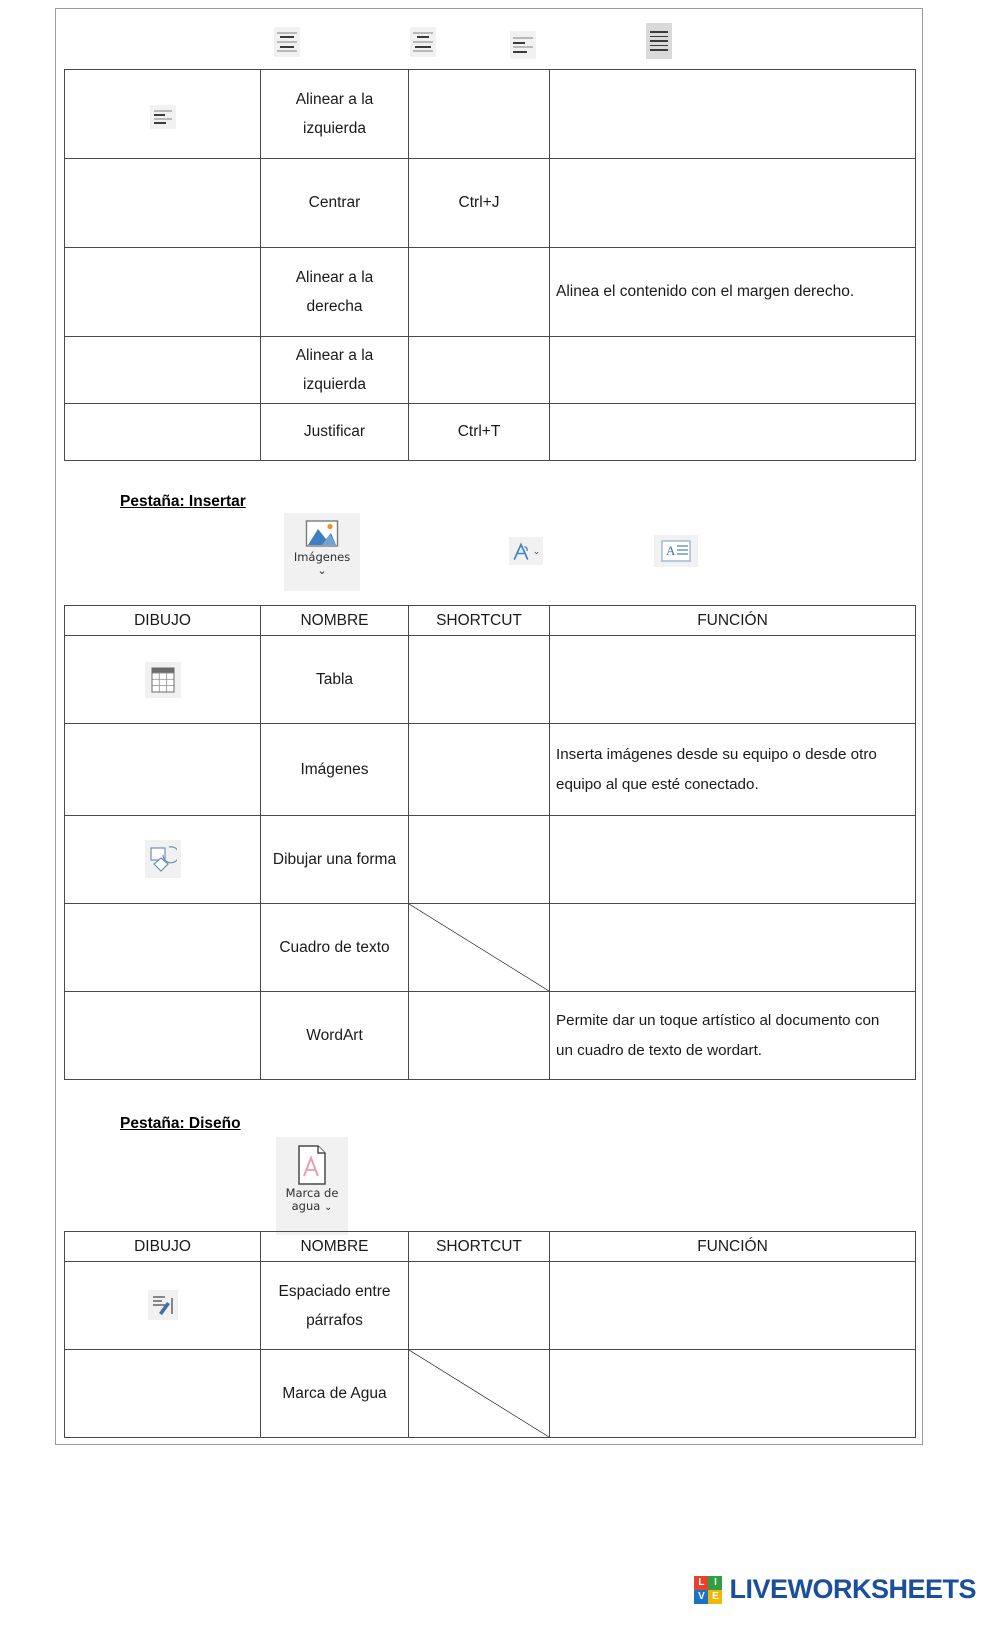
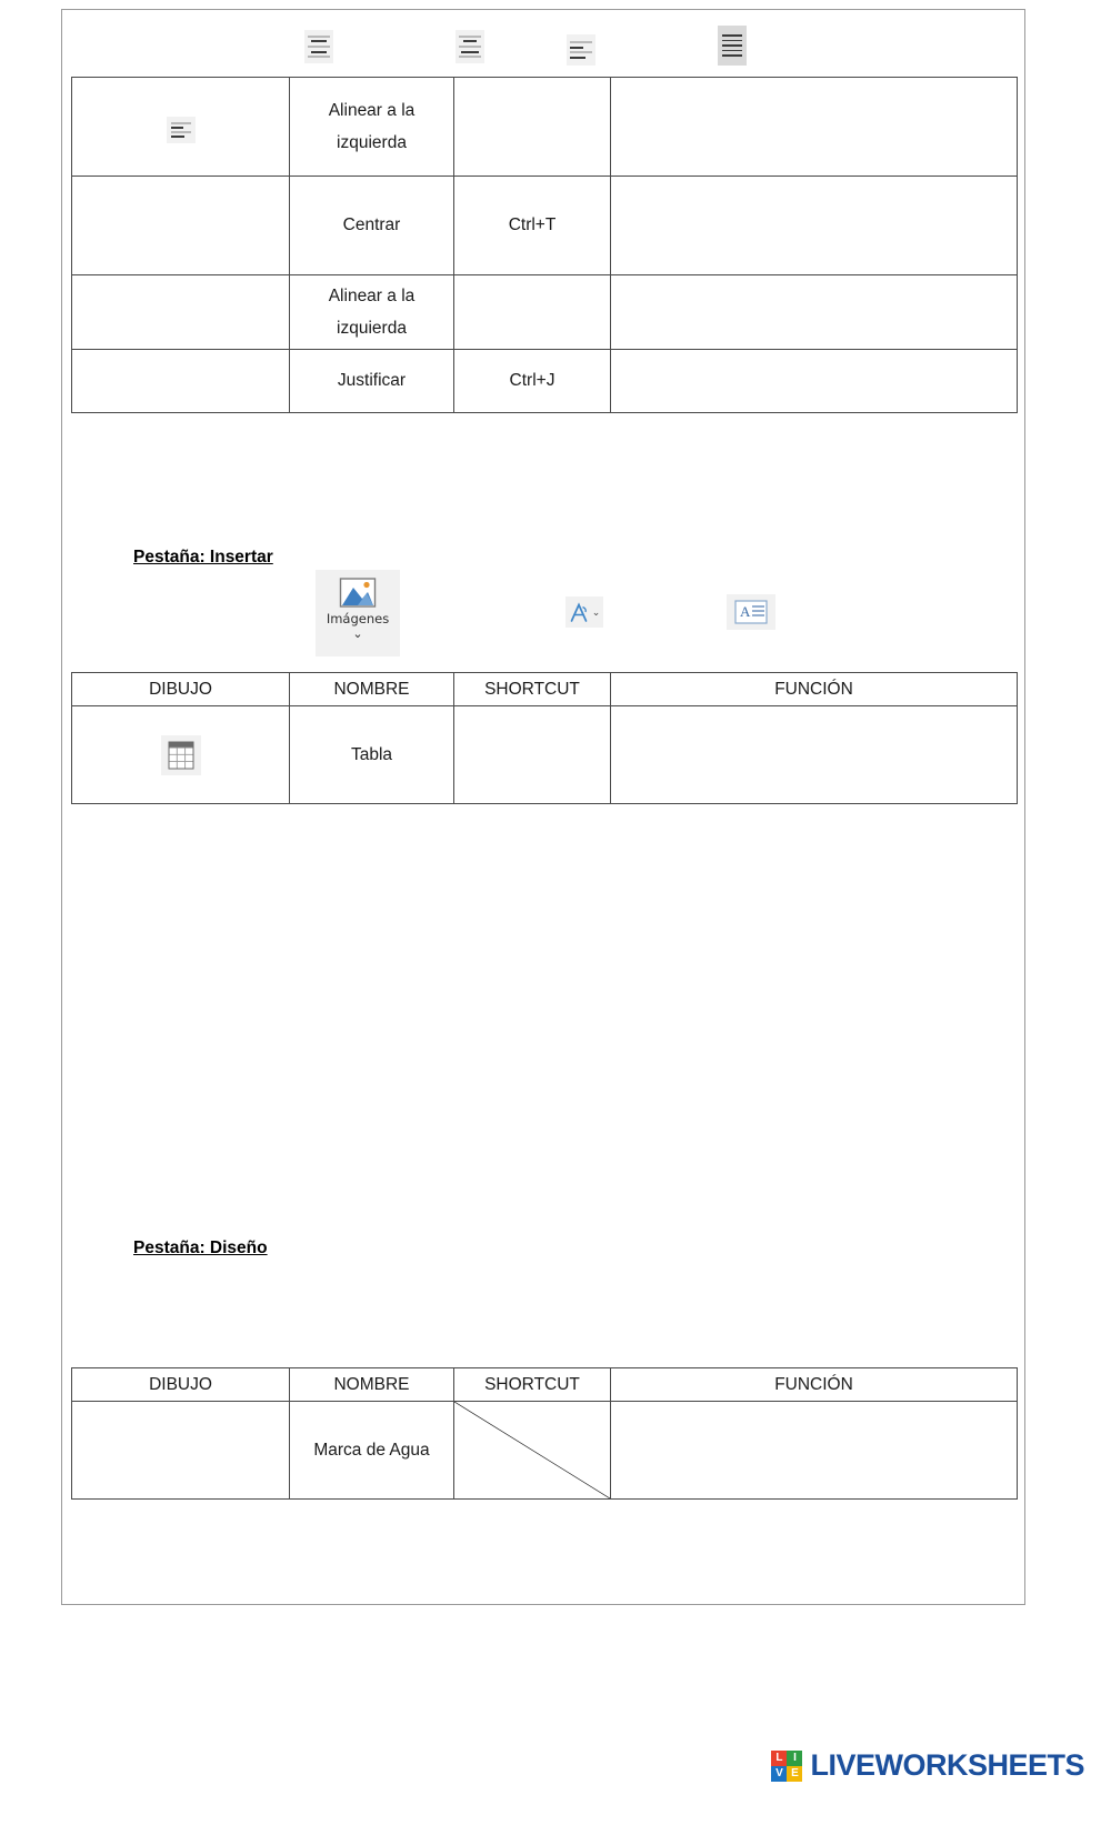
  	Alinear a la izquierda
- 	Centrar	Ctrl+J
+ 	Centrar	Ctrl+T
- 	Alinear a la derecha		Alinea el contenido con el margen derecho.
  	Alinear a la izquierda
- 	Justificar	Ctrl+T
+ 	Justificar	Ctrl+J
  Pestaña: Insertar
  Imágenes
  ⌄
  ⌄
  A
  DIBUJO	NOMBRE	SHORTCUT	FUNCIÓN
  	Tabla
- 	Imágenes		Inserta imágenes desde su equipo o desde otro equipo al que esté conectado.
- 	Dibujar una forma
- 	Cuadro de texto
- 	WordArt		Permite dar un toque artístico al documento con un cuadro de texto de wordart.
  Pestaña: Diseño
- Marca de
- agua ⌄
  DIBUJO	NOMBRE	SHORTCUT	FUNCIÓN
- 	Espaciado entre párrafos
  	Marca de Agua
  L
  I
  V
  E
  LIVEWORKSHEETS
